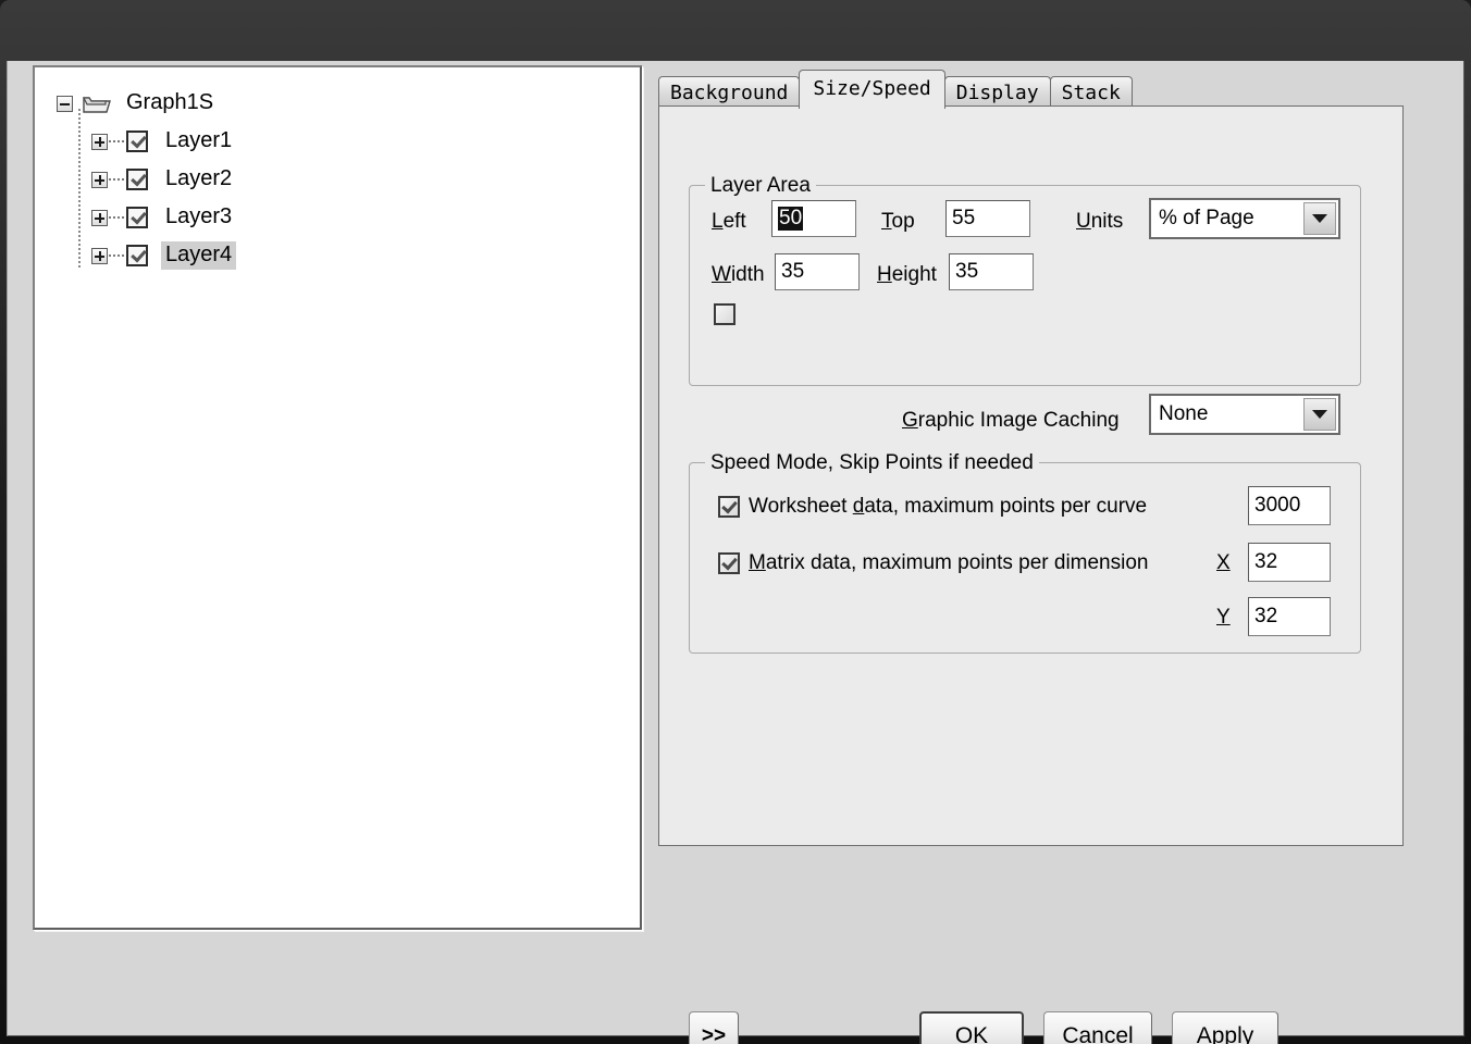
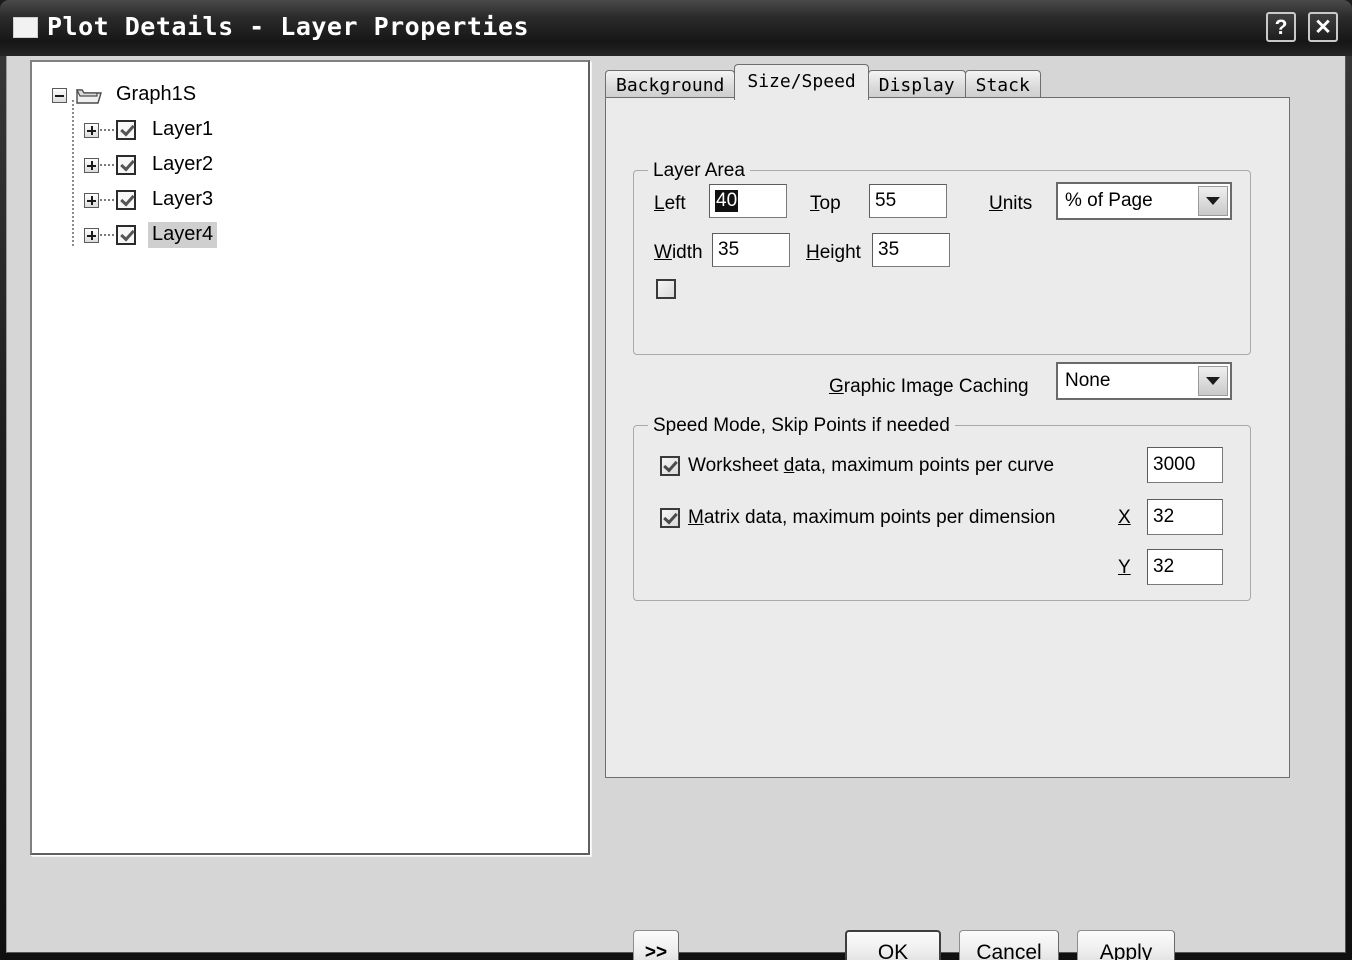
+ Plot Details - Layer Properties
+ ?
+ ✕
  Graph1S
  Layer1
  Layer2
  Layer3
  Layer4
  Background
  Size/Speed
  Display
  Stack
  Layer Area
  Left
- 50
+ 40
  Top
  55
  Units
  % of Page
  Width
  35
  Height
  35
  Graphic Image Caching
  None
  Speed Mode, Skip Points if needed
  Worksheet data, maximum points per curve
  3000
  Matrix data, maximum points per dimension
  X
  32
  Y
  32
  >>
  OK
  Cancel
  A
  pply
